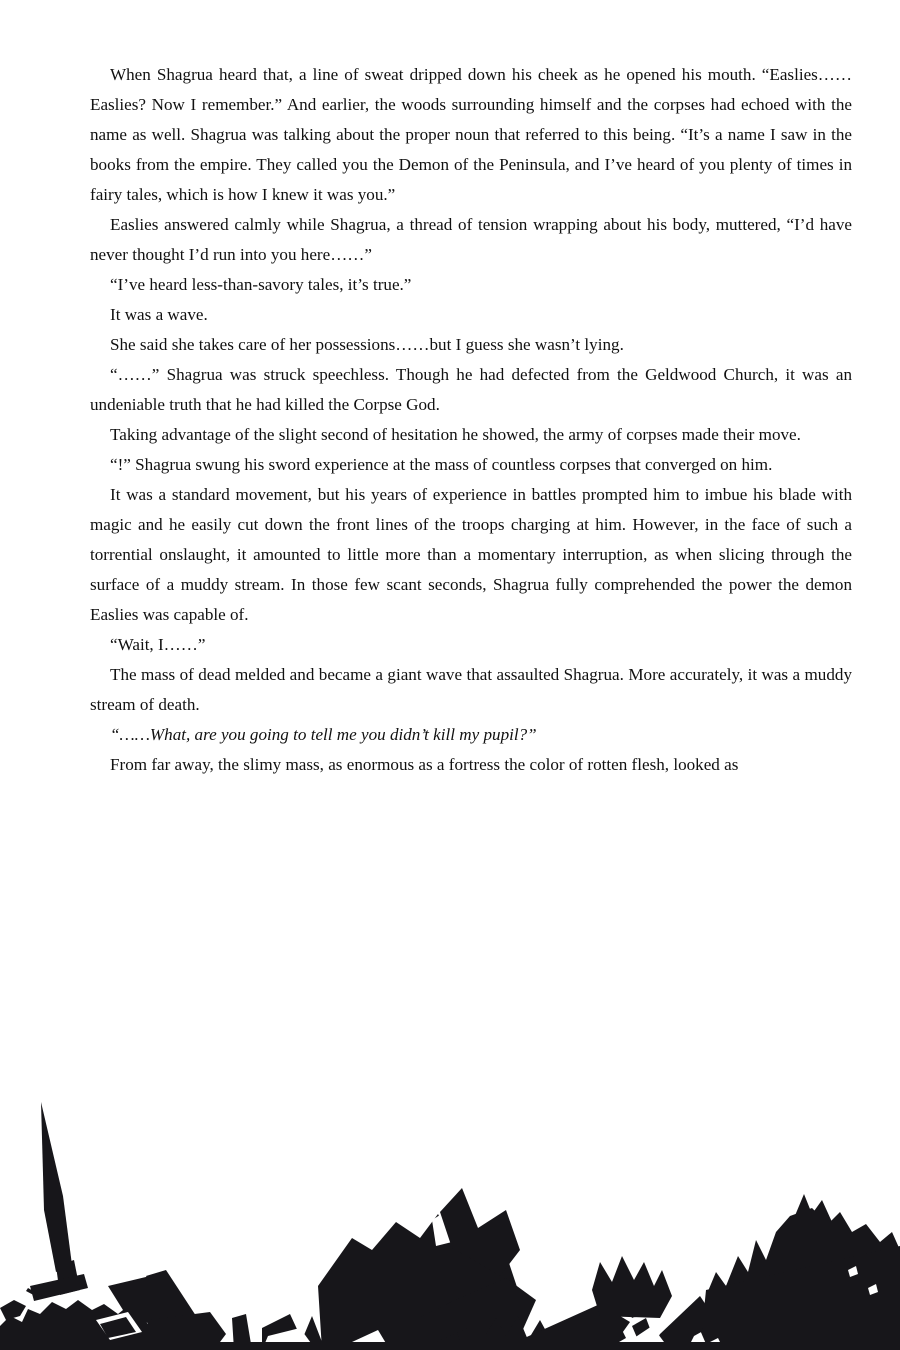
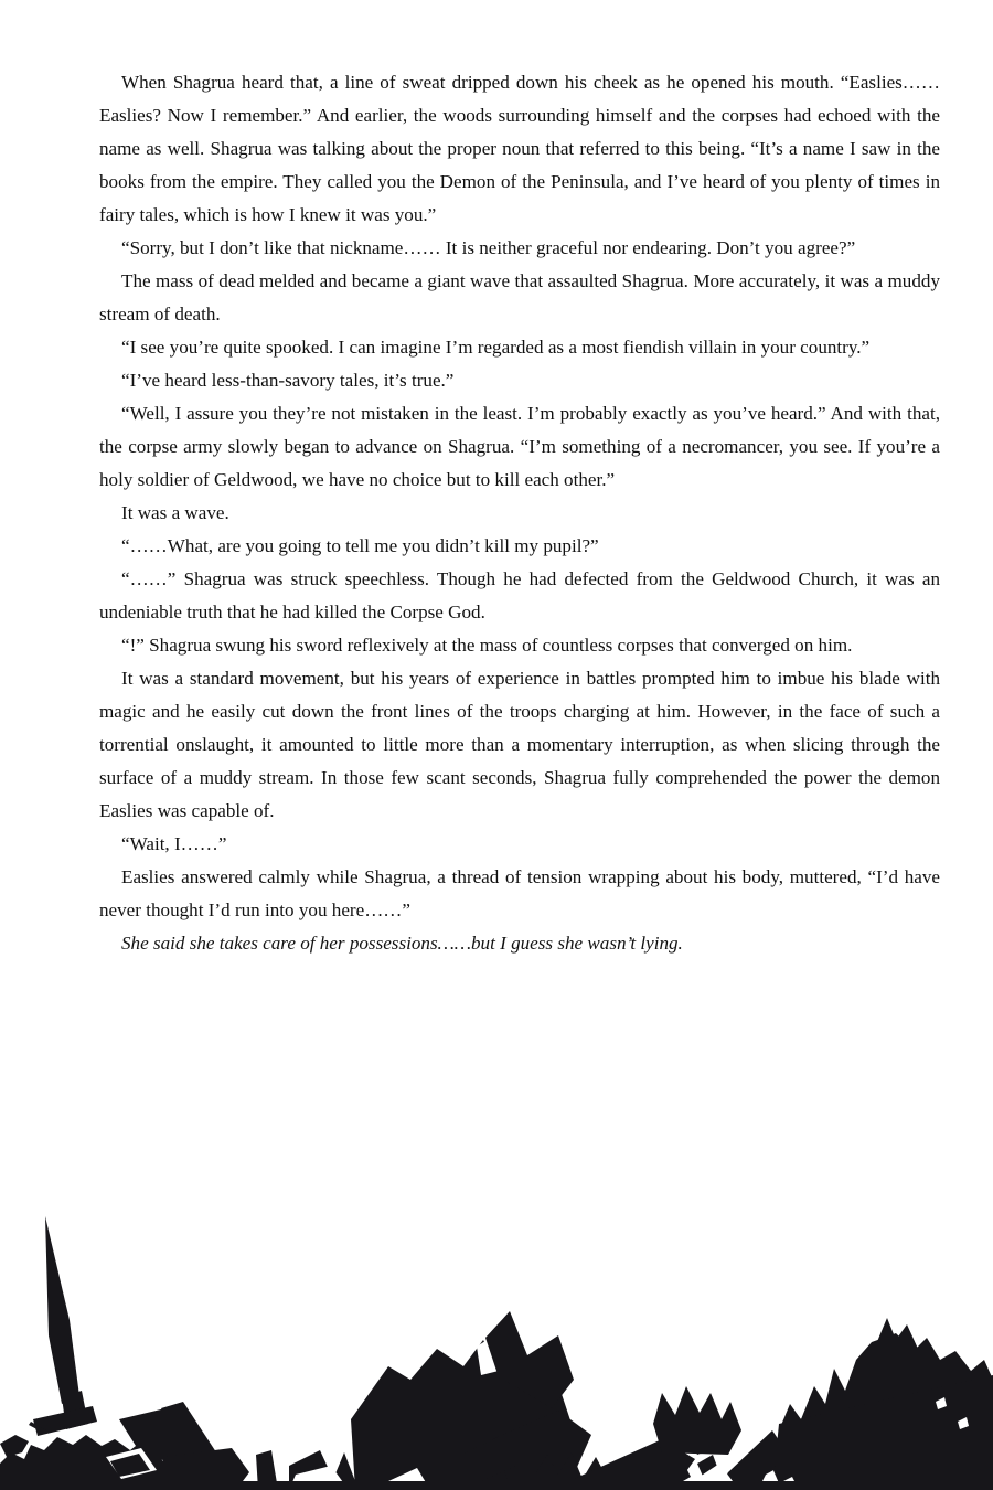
  When Shagrua heard that, a line of sweat dripped down his cheek as he opened his mouth. “Easlies…… Easlies? Now I remember.” And earlier, the woods surrounding himself and the corpses had echoed with the name as well. Shagrua was talking about the proper noun that referred to this being. “It’s a name I saw in the books from the empire. They called you the Demon of the Peninsula, and I’ve heard of you plenty of times in fairy tales, which is how I knew it was you.”
+ “Sorry, but I don’t like that nickname…… It is neither graceful nor endearing. Don’t you agree?”
- Easlies answered calmly while Shagrua, a thread of tension wrapping about his body, muttered, “I’d have never thought I’d run into you here……”
+ The mass of dead melded and became a giant wave that assaulted Shagrua. More accurately, it was a muddy stream of death.
+ “I see you’re quite spooked. I can imagine I’m regarded as a most fiendish villain in your country.”
  “I’ve heard less-than-savory tales, it’s true.”
+ “Well, I assure you they’re not mistaken in the least. I’m probably exactly as you’ve heard.” And with that, the corpse army slowly began to advance on Shagrua. “I’m something of a necromancer, you see. If you’re a holy soldier of Geldwood, we have no choice but to kill each other.”
  It was a wave.
- She said she takes care of her possessions……but I guess she wasn’t lying.
+ “……What, are you going to tell me you didn’t kill my pupil?”
  “……” Shagrua was struck speechless. Though he had defected from the Geldwood Church, it was an undeniable truth that he had killed the Corpse God.
- Taking advantage of the slight second of hesitation he showed, the army of corpses made their move.
- “!” Shagrua swung his sword experience at the mass of countless corpses that converged on him.
+ “!” Shagrua swung his sword reflexively at the mass of countless corpses that converged on him.
  It was a standard movement, but his years of experience in battles prompted him to imbue his blade with magic and he easily cut down the front lines of the troops charging at him. However, in the face of such a torrential onslaught, it amounted to little more than a momentary interruption, as when slicing through the surface of a muddy stream. In those few scant seconds, Shagrua fully comprehended the power the demon Easlies was capable of.
  “Wait, I……”
- The mass of dead melded and became a giant wave that assaulted Shagrua. More accurately, it was a muddy stream of death.
+ Easlies answered calmly while Shagrua, a thread of tension wrapping about his body, muttered, “I’d have never thought I’d run into you here……”
- “……What, are you going to tell me you didn’t kill my pupil?”
+ She said she takes care of her possessions……but I guess she wasn’t lying.
- From far away, the slimy mass, as enormous as a fortress the color of rotten flesh, looked as
